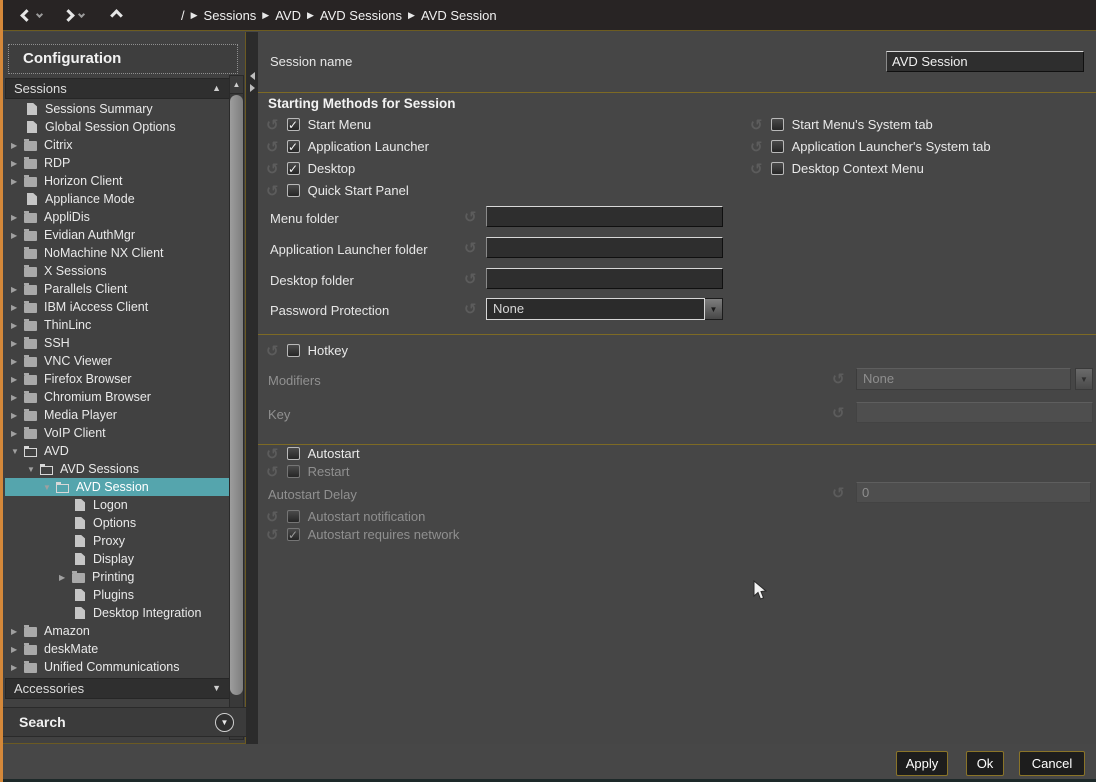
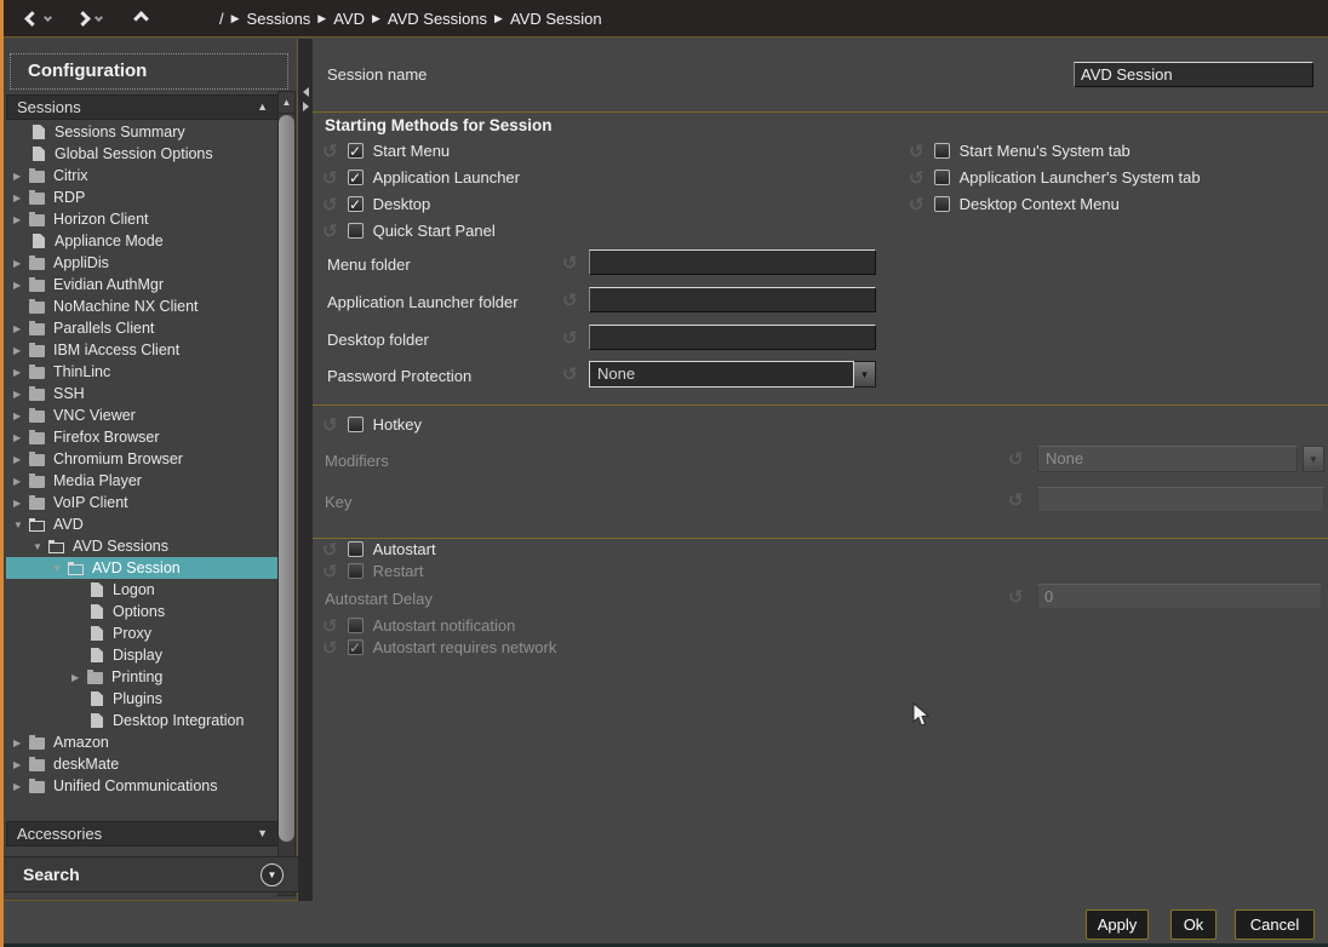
  /
  ▶
  Sessions
  ▶
  AVD
  ▶
  AVD Sessions
  ▶
  AVD Session
  Configuration
  Sessions
  ▲
  Sessions Summary
  Global Session Options
  ▶
  Citrix
  ▶
  RDP
  ▶
  Horizon Client
  Appliance Mode
  ▶
  AppliDis
  ▶
  Evidian AuthMgr
  NoMachine NX Client
- X Sessions
  ▶
  Parallels Client
  ▶
  IBM iAccess Client
  ▶
  ThinLinc
  ▶
  SSH
  ▶
  VNC Viewer
  ▶
  Firefox Browser
  ▶
  Chromium Browser
  ▶
  Media Player
  ▶
  VoIP Client
  ▼
  AVD
  ▼
  AVD Sessions
  ▼
  AVD Session
  Logon
  Options
  Proxy
  Display
  ▶
  Printing
  Plugins
  Desktop Integration
  ▶
  Amazon
  ▶
  deskMate
  ▶
  Unified Communications
  Accessories
  ▼
  ▲
  Search
  ▼
  Session name
  AVD Session
  Starting Methods for Session
  Menu folder
  Application Launcher folder
  Desktop folder
  Password Protection
  None
  ▼
  Hotkey
  Modifiers
  None
  ▼
  Key
  Autostart
  Restart
  Autostart Delay
  0
  Autostart notification
  ✓
  Autostart requires network
  ✓
  Start Menu
  ✓
  Application Launcher
  ✓
  Desktop
  Quick Start Panel
  Start Menu's System tab
  Application Launcher's System tab
  Desktop Context Menu
  Apply
  Ok
  Cancel
